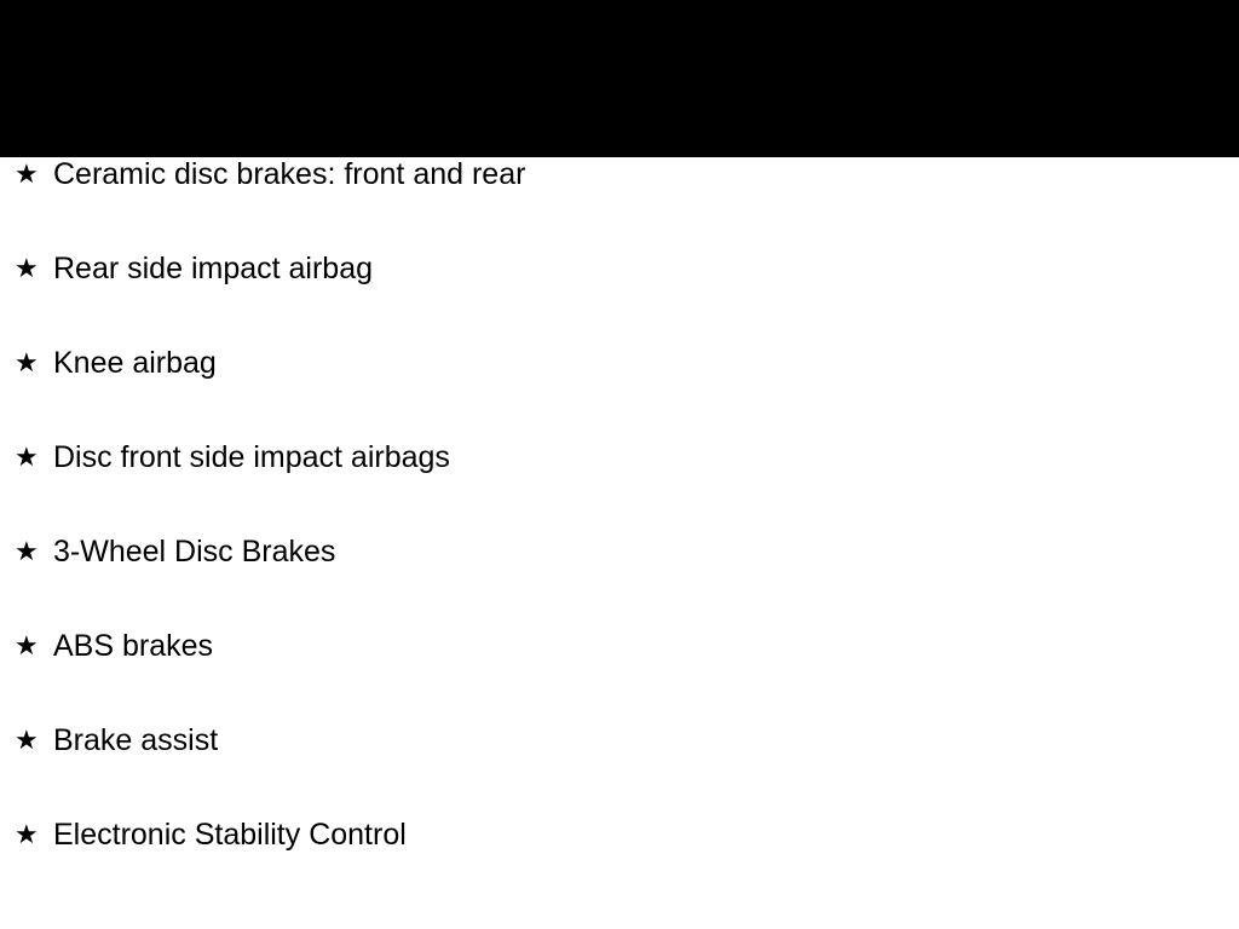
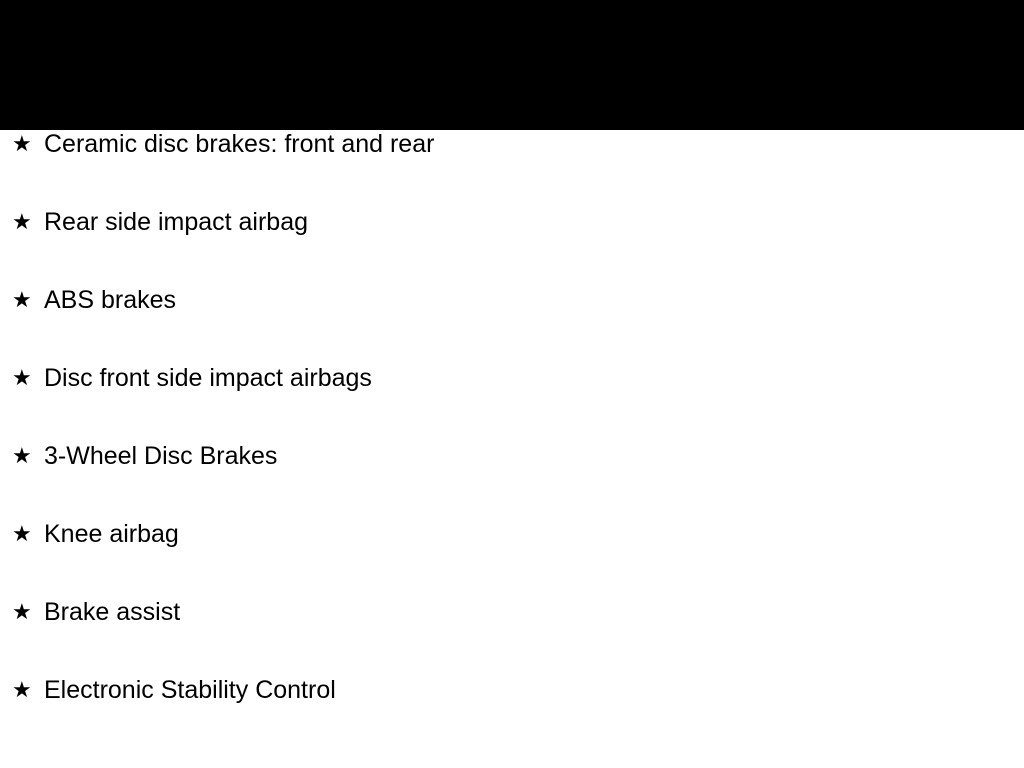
  ★
  Ceramic disc brakes: front and rear
  ★
  Rear side impact airbag
  ★
- Knee airbag
+ ABS brakes
  ★
  Disc front side impact airbags
  ★
  3-Wheel Disc Brakes
  ★
- ABS brakes
+ Knee airbag
  ★
  Brake assist
  ★
  Electronic Stability Control
